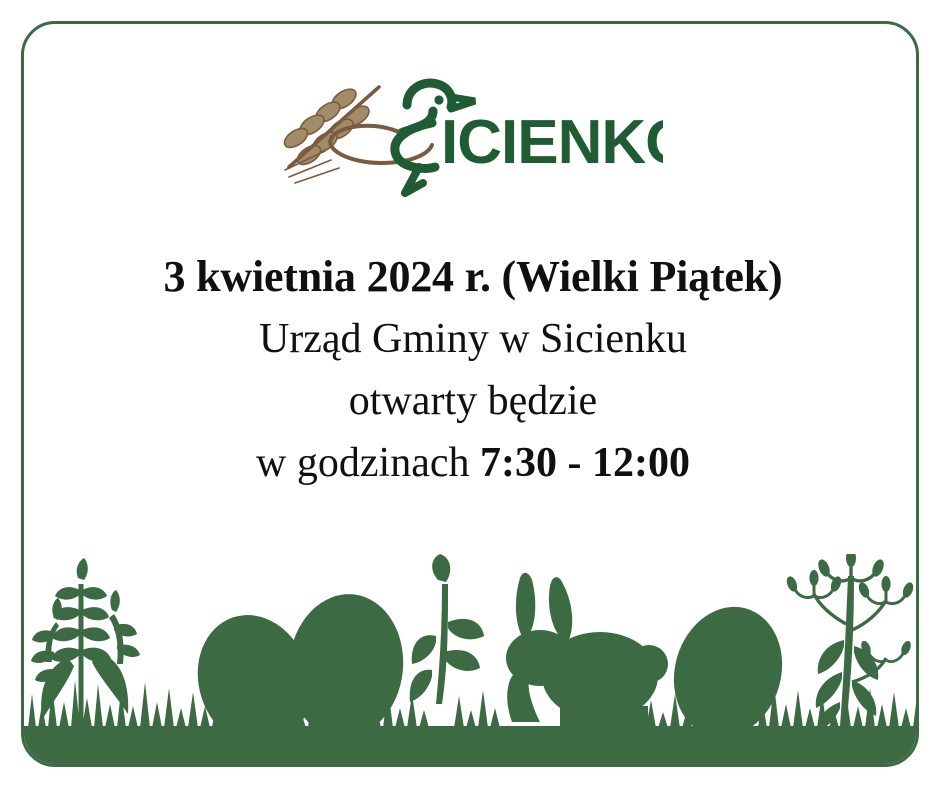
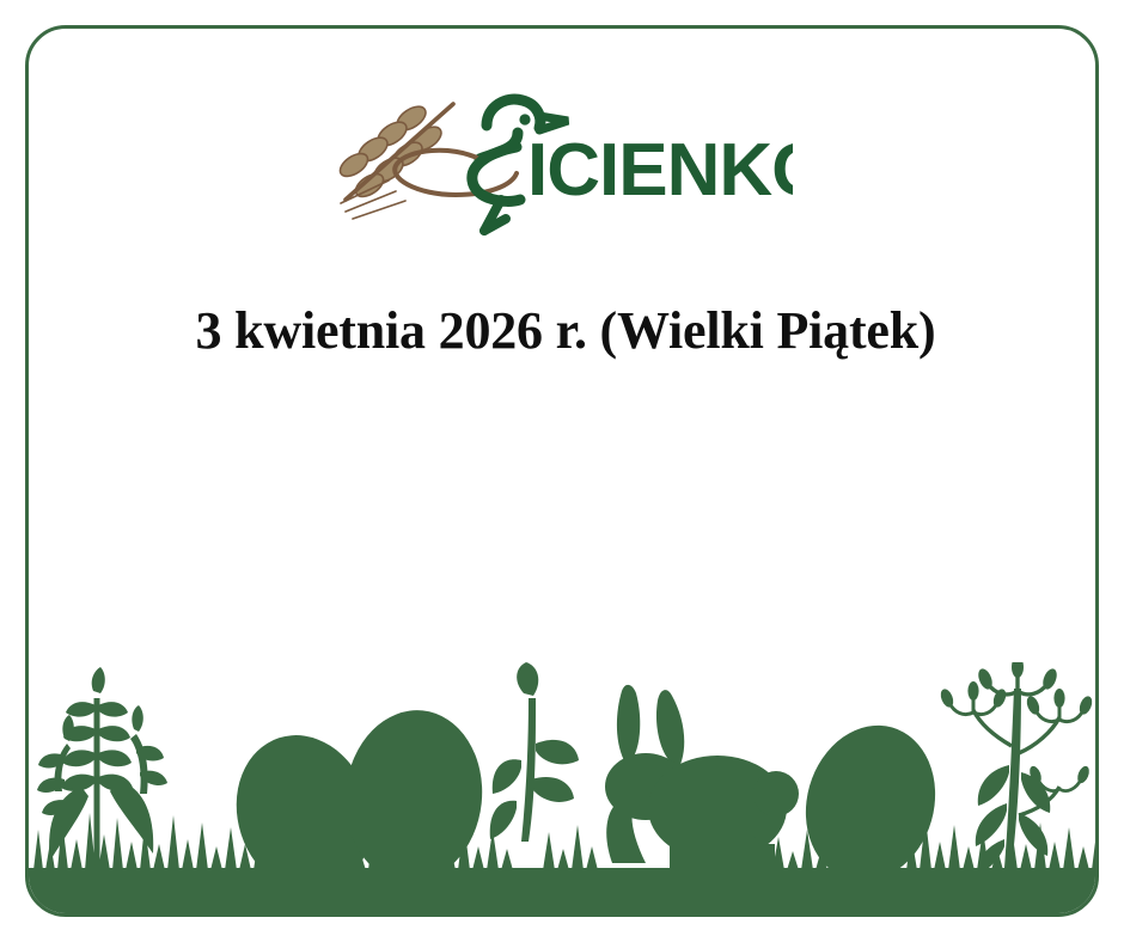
  ICIENK
- 3 kwietnia 2024 r. (Wielki Piątek)
+ 3 kwietnia 2026 r. (Wielki Piątek)
- Urząd Gminy w Sicienku
- otwarty będzie
- w godzinach 7:30 - 12:00
